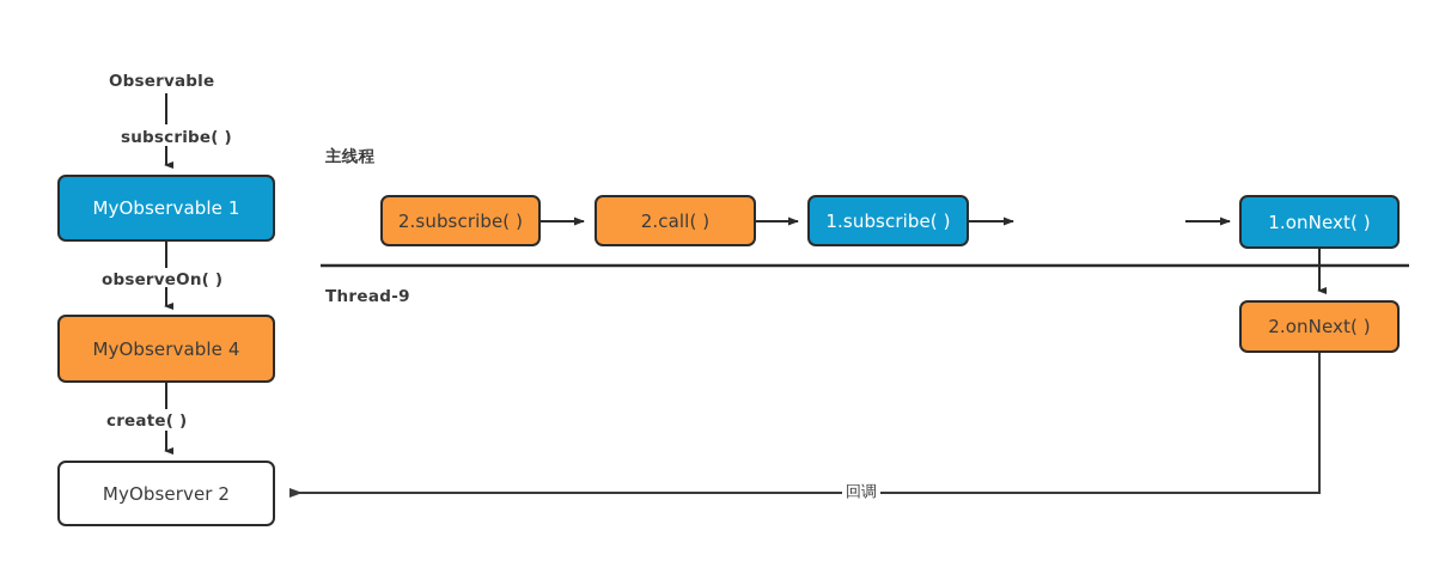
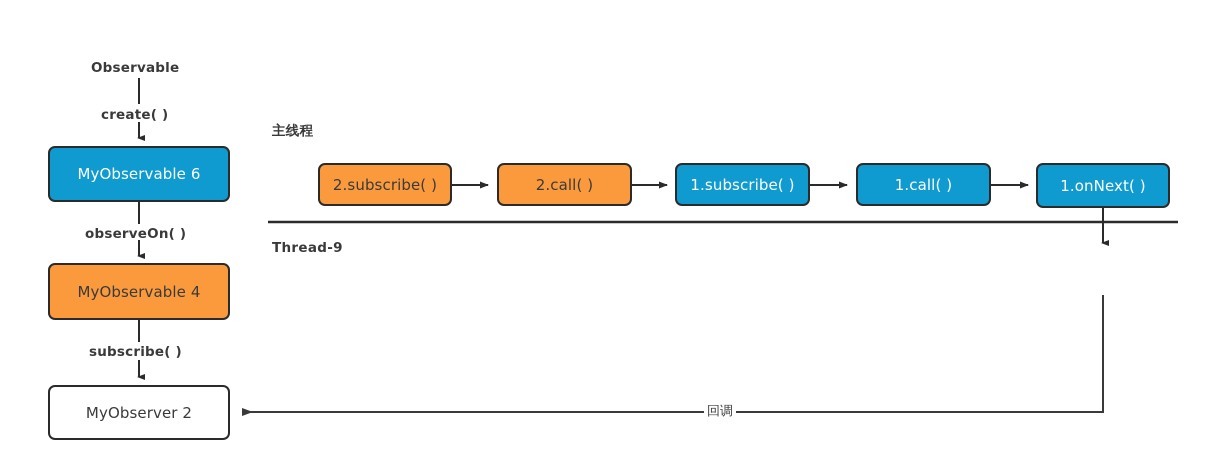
  Observable
- subscribe( )
+ create( )
  observeOn( )
- create( )
+ subscribe( )
- MyObservable 1
+ MyObservable 6
  MyObservable 4
  MyObserver 2
  主线程
  Thread-9
  2.subscribe( )
  2.call( )
  1.subscribe( )
+ 1.call( )
  1.onNext( )
- 2.onNext( )
  回调
